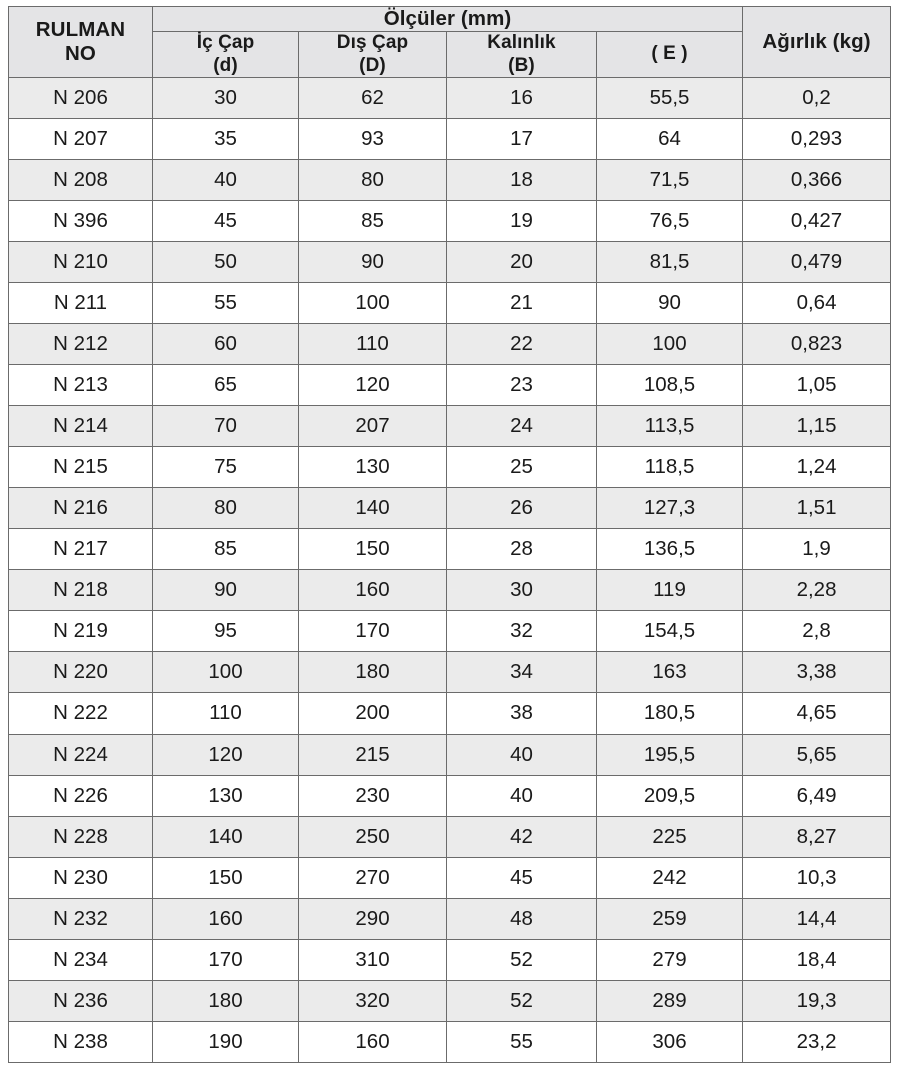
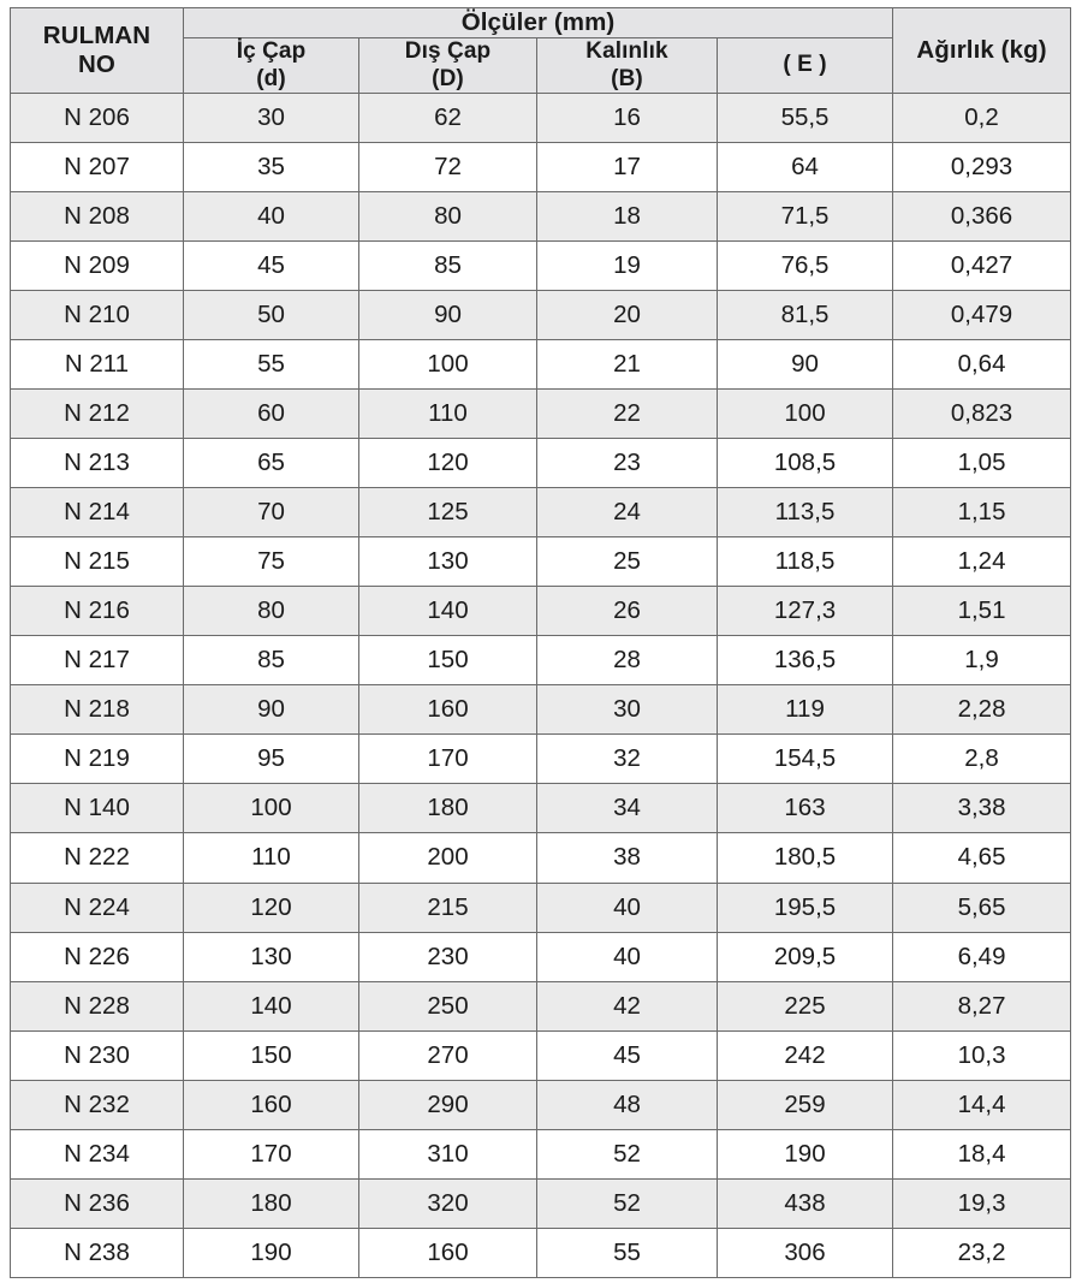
  RULMAN NO	Ölçüler (mm)	Ağırlık (kg)
  İç Çap (d)	Dış Çap (D)	Kalınlık (B)	( E )
  N 206	30	62	16	55,5	0,2
- N 207	35	93	17	64	0,293
+ N 207	35	72	17	64	0,293
  N 208	40	80	18	71,5	0,366
- N 396	45	85	19	76,5	0,427
+ N 209	45	85	19	76,5	0,427
  N 210	50	90	20	81,5	0,479
  N 211	55	100	21	90	0,64
  N 212	60	110	22	100	0,823
  N 213	65	120	23	108,5	1,05
- N 214	70	207	24	113,5	1,15
+ N 214	70	125	24	113,5	1,15
  N 215	75	130	25	118,5	1,24
  N 216	80	140	26	127,3	1,51
  N 217	85	150	28	136,5	1,9
  N 218	90	160	30	119	2,28
  N 219	95	170	32	154,5	2,8
- N 220	100	180	34	163	3,38
+ N 140	100	180	34	163	3,38
  N 222	110	200	38	180,5	4,65
  N 224	120	215	40	195,5	5,65
  N 226	130	230	40	209,5	6,49
  N 228	140	250	42	225	8,27
  N 230	150	270	45	242	10,3
  N 232	160	290	48	259	14,4
- N 234	170	310	52	279	18,4
+ N 234	170	310	52	190	18,4
- N 236	180	320	52	289	19,3
+ N 236	180	320	52	438	19,3
  N 238	190	160	55	306	23,2
